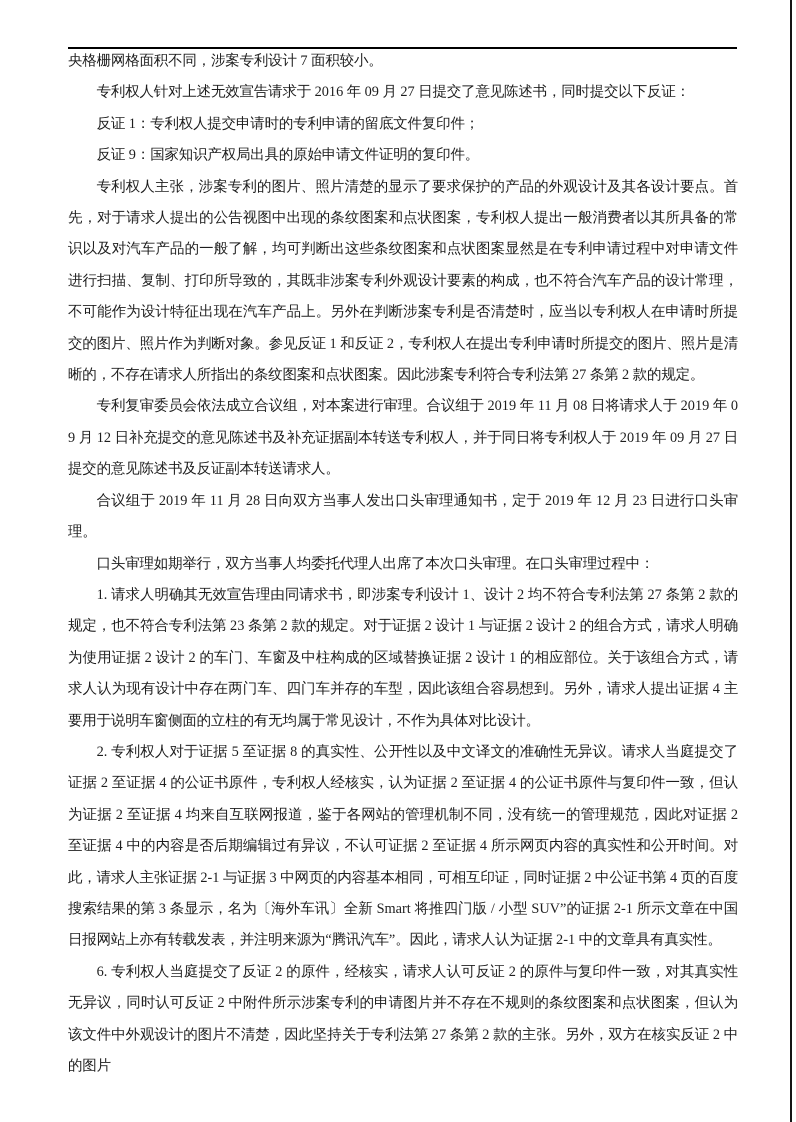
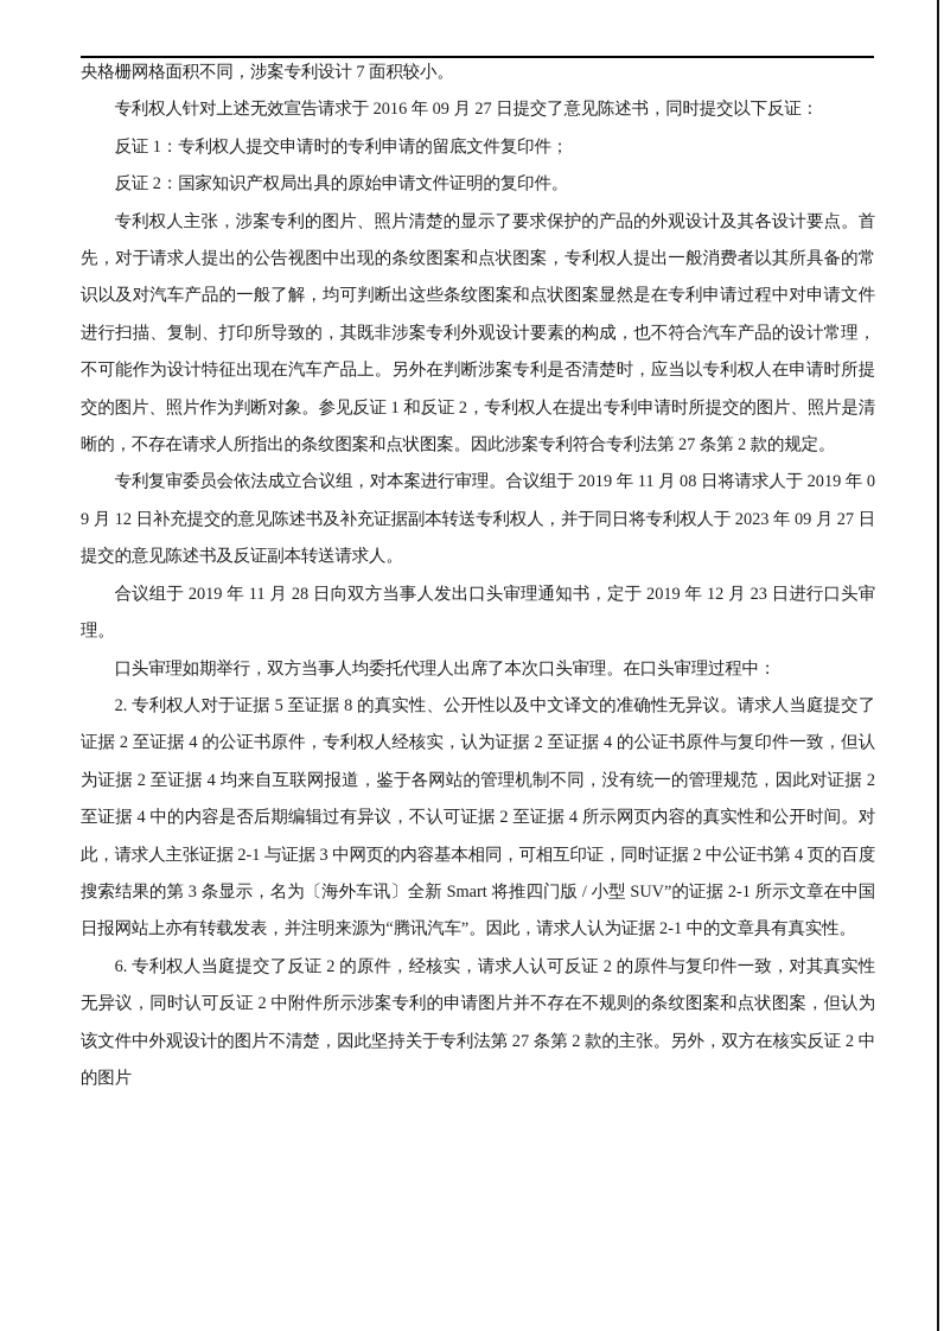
  央格栅网格面积不同，涉案专利设计 7 面积较小。
  专利权人针对上述无效宣告请求于 2016 年 09 月 27 日提交了意见陈述书，同时提交以下反证：
  反证 1：专利权人提交申请时的专利申请的留底文件复印件；
- 反证 9：国家知识产权局出具的原始申请文件证明的复印件。
+ 反证 2：国家知识产权局出具的原始申请文件证明的复印件。
  专利权人主张，涉案专利的图片、照片清楚的显示了要求保护的产品的外观设计及其各设计要点。首先，对于请求人提出的公告视图中出现的条纹图案和点状图案，专利权人提出一般消费者以其所具备的常识以及对汽车产品的一般了解，均可判断出这些条纹图案和点状图案显然是在专利申请过程中对申请文件进行扫描、复制、打印所导致的，其既非涉案专利外观设计要素的构成，也不符合汽车产品的设计常理，不可能作为设计特征出现在汽车产品上。另外在判断涉案专利是否清楚时，应当以专利权人在申请时所提交的图片、照片作为判断对象。参见反证 1 和反证 2，专利权人在提出专利申请时所提交的图片、照片是清晰的，不存在请求人所指出的条纹图案和点状图案。因此涉案专利符合专利法第 27 条第 2 款的规定。
- 专利复审委员会依法成立合议组，对本案进行审理。合议组于 2019 年 11 月 08 日将请求人于 2019 年 09 月 12 日补充提交的意见陈述书及补充证据副本转送专利权人，并于同日将专利权人于 2019 年 09 月 27 日提交的意见陈述书及反证副本转送请求人。
+ 专利复审委员会依法成立合议组，对本案进行审理。合议组于 2019 年 11 月 08 日将请求人于 2019 年 09 月 12 日补充提交的意见陈述书及补充证据副本转送专利权人，并于同日将专利权人于 2023 年 09 月 27 日提交的意见陈述书及反证副本转送请求人。
  合议组于 2019 年 11 月 28 日向双方当事人发出口头审理通知书，定于 2019 年 12 月 23 日进行口头审理。
  口头审理如期举行，双方当事人均委托代理人出席了本次口头审理。在口头审理过程中：
- 1. 请求人明确其无效宣告理由同请求书，即涉案专利设计 1、设计 2 均不符合专利法第 27 条第 2 款的规定，也不符合专利法第 23 条第 2 款的规定。对于证据 2 设计 1 与证据 2 设计 2 的组合方式，请求人明确为使用证据 2 设计 2 的车门、车窗及中柱构成的区域替换证据 2 设计 1 的相应部位。关于该组合方式，请求人认为现有设计中存在两门车、四门车并存的车型，因此该组合容易想到。另外，请求人提出证据 4 主要用于说明车窗侧面的立柱的有无均属于常见设计，不作为具体对比设计。
  2. 专利权人对于证据 5 至证据 8 的真实性、公开性以及中文译文的准确性无异议。请求人当庭提交了证据 2 至证据 4 的公证书原件，专利权人经核实，认为证据 2 至证据 4 的公证书原件与复印件一致，但认为证据 2 至证据 4 均来自互联网报道，鉴于各网站的管理机制不同，没有统一的管理规范，因此对证据 2 至证据 4 中的内容是否后期编辑过有异议，不认可证据 2 至证据 4 所示网页内容的真实性和公开时间。对此，请求人主张证据 2-1 与证据 3 中网页的内容基本相同，可相互印证，同时证据 2 中公证书第 4 页的百度搜索结果的第 3 条显示，名为〔海外车讯〕全新 Smart 将推四门版 / 小型 SUV”的证据 2-1 所示文章在中国日报网站上亦有转载发表，并注明来源为“腾讯汽车”。因此，请求人认为证据 2-1 中的文章具有真实性。
  6. 专利权人当庭提交了反证 2 的原件，经核实，请求人认可反证 2 的原件与复印件一致，对其真实性无异议，同时认可反证 2 中附件所示涉案专利的申请图片并不存在不规则的条纹图案和点状图案，但认为该文件中外观设计的图片不清楚，因此坚持关于专利法第 27 条第 2 款的主张。另外，双方在核实反证 2 中的图片
